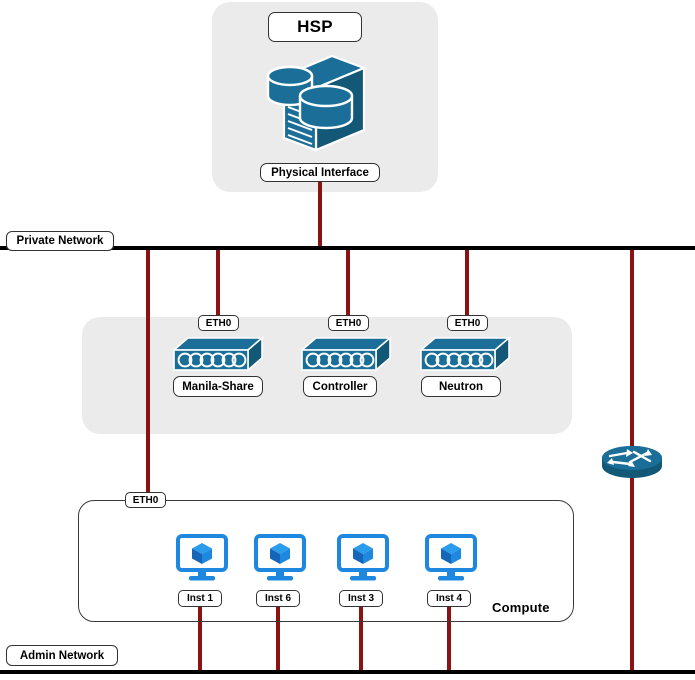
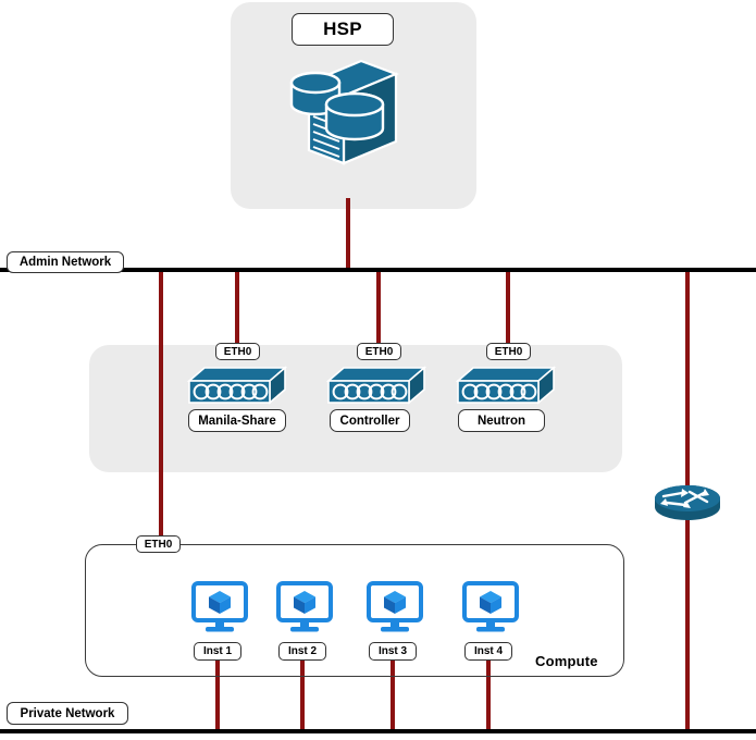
  HSP
- Physical Interface
- Private Network
+ Admin Network
  ETH0
  Manila-Share
  ETH0
  Controller
  ETH0
  Neutron
  ETH0
  Compute
  Inst 1
- Inst 6
+ Inst 2
  Inst 3
  Inst 4
- Admin Network
+ Private Network
